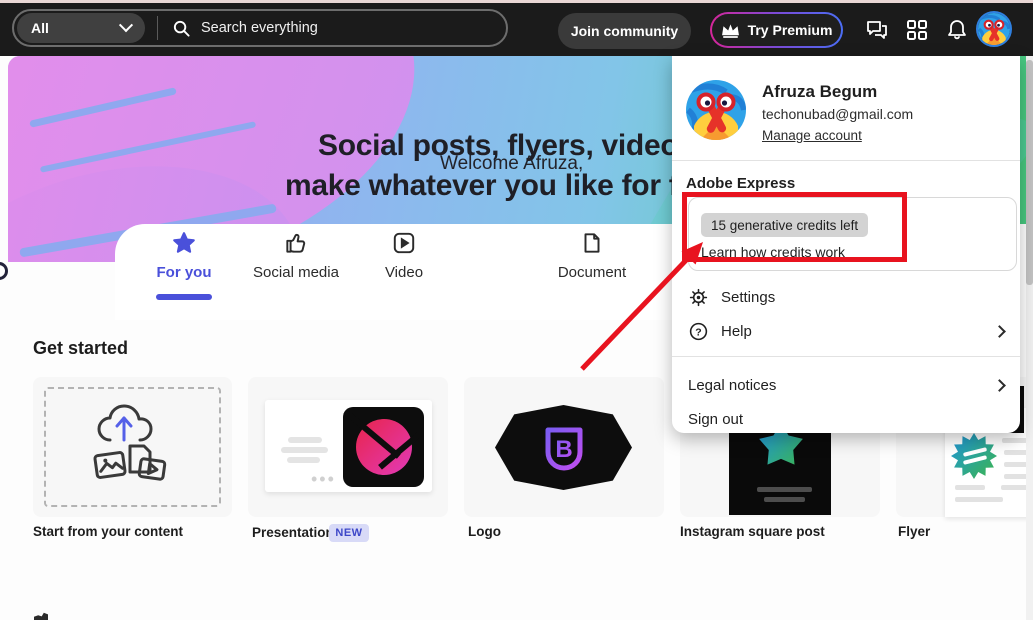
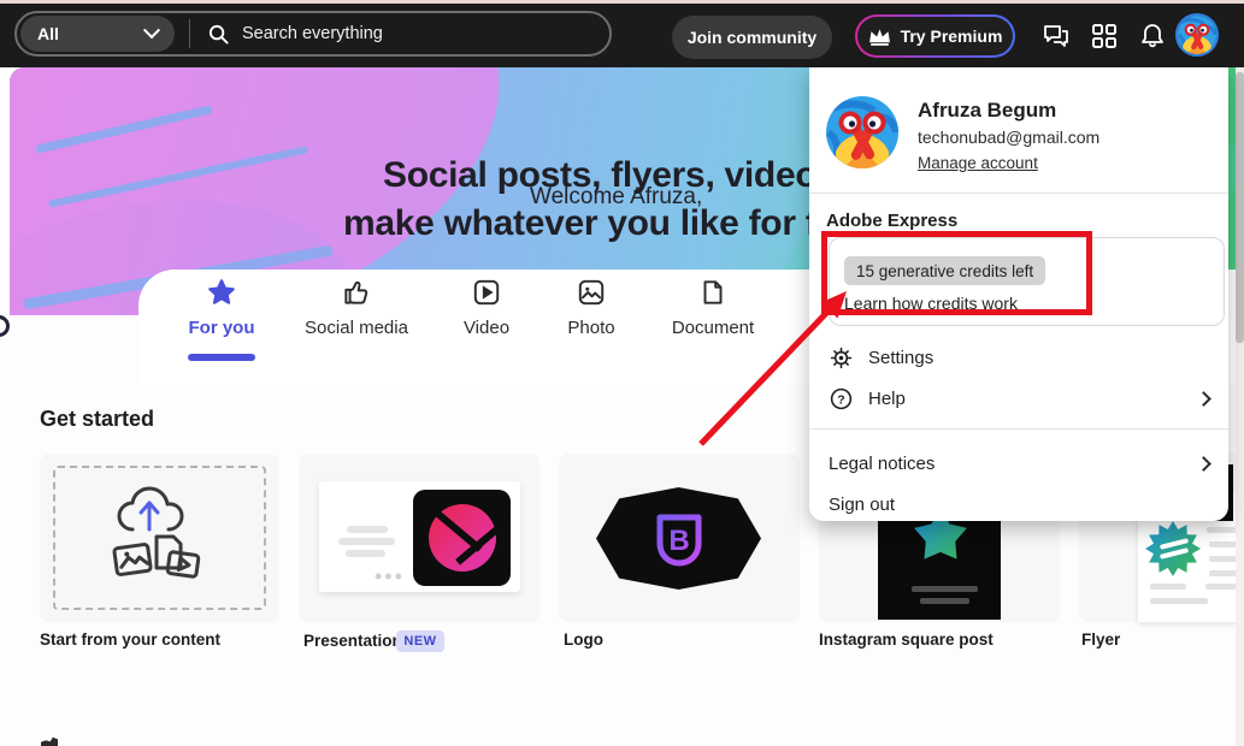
  Welcome Afruza,
  Social posts, flyers, video
  make whatever you like for
  For you
  Social media
  Video
+ Photo
  Document
  Get started
  Start from your content
  •••
  Presentatio
  NEW
  B
  Logo
  Instagram square post
  Flyer
  All
  Search everything
  Join community
  Try Premium
  Afruza Begum
  techonubad@gmail.com
  Manage account
  Adobe Express
  15 generative credits left
  Learn how credits work
  Settings
  ?
  Help
  Legal notices
  Sign out
